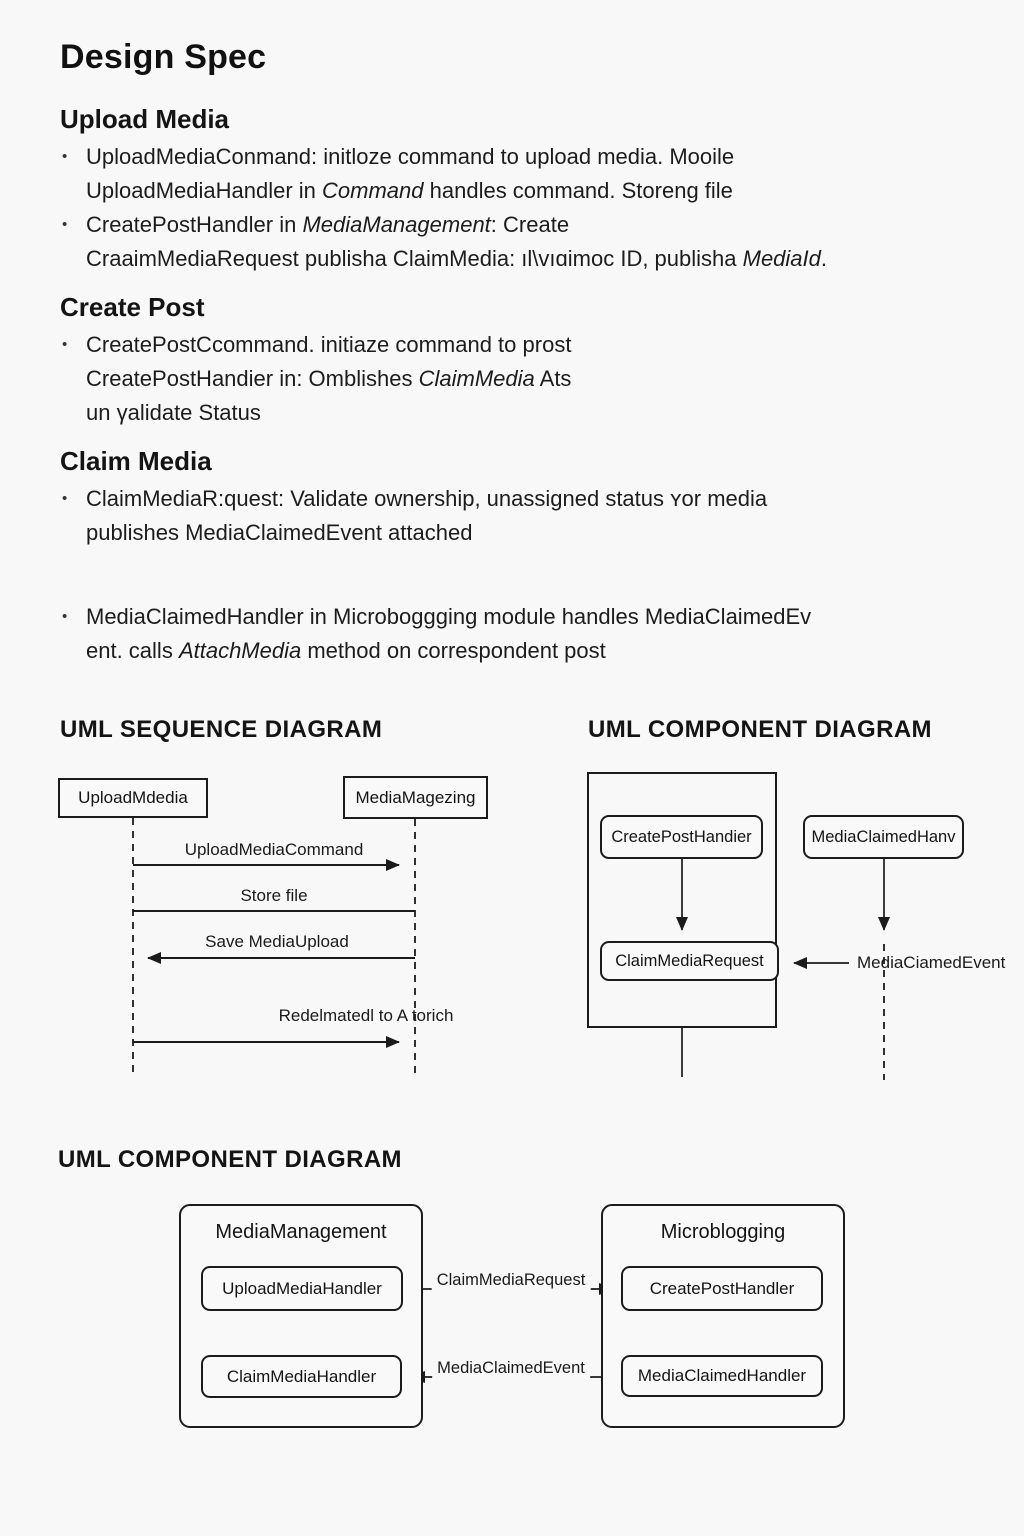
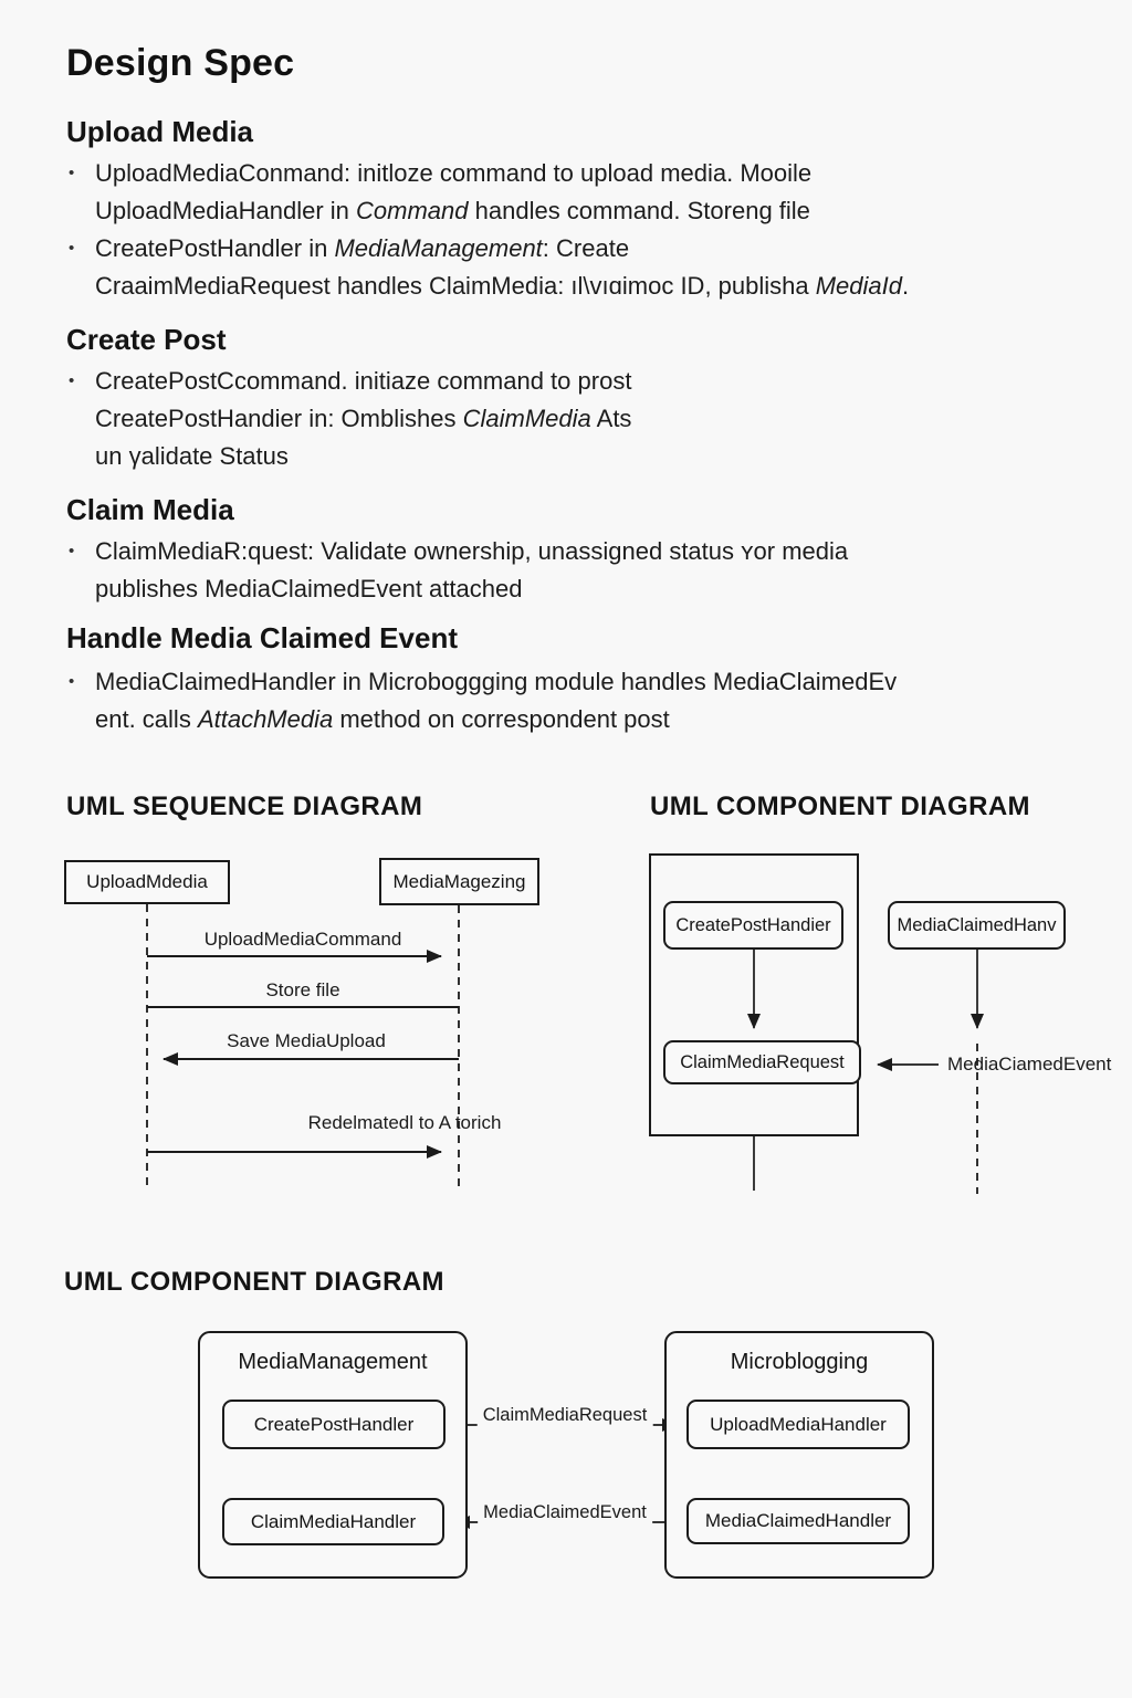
  Design Spec
  Upload Media
  •
  UploadMediaConmand: initloze command to upload media. Mooile
  UploadMediaHandler in Command handles command. Storeng file
  •
  CreatePostHandler in MediaManagement: Create
- CraaimMediaRequest publisha ClaimMedia: ıl\vıɑimoc ID, publisha MediaId.
+ CraaimMediaRequest handles ClaimMedia: ıl\vıɑimoc ID, publisha MediaId.
  Create Post
  •
  CreatePostCcommand. initiaze command to prost
  CreatePostHandier in: Omblishes ClaimMedia Ats
  un γalidate Status
  Claim Media
  •
  ClaimMediaR:quest: Validate ownership, unassigned status ʏor media
  publishes MediaClaimedEvent attached
+ Handle Media Claimed Event
  •
  MediaClaimedHandler in Microboggging module handles MediaClaimedEv
  ent. calls AttachMedia method on correspondent post
  UML SEQUENCE DIAGRAM
  UploadMdedia
  MediaMagezing
  UploadMediaCommand
  Store file
  Save MediaUpload
  Redelmatedl to A torich
  UML COMPONENT DIAGRAM
  CreatePostHandier
  ClaimMediaRequest
  MediaClaimedHanv
  MediaCiamedEvent
  UML COMPONENT DIAGRAM
  MediaManagement
- UploadMediaHandler
+ CreatePostHandler
  ClaimMediaHandler
  Microblogging
- CreatePostHandler
+ UploadMediaHandler
  MediaClaimedHandler
  ClaimMediaRequest
  MediaClaimedEvent
